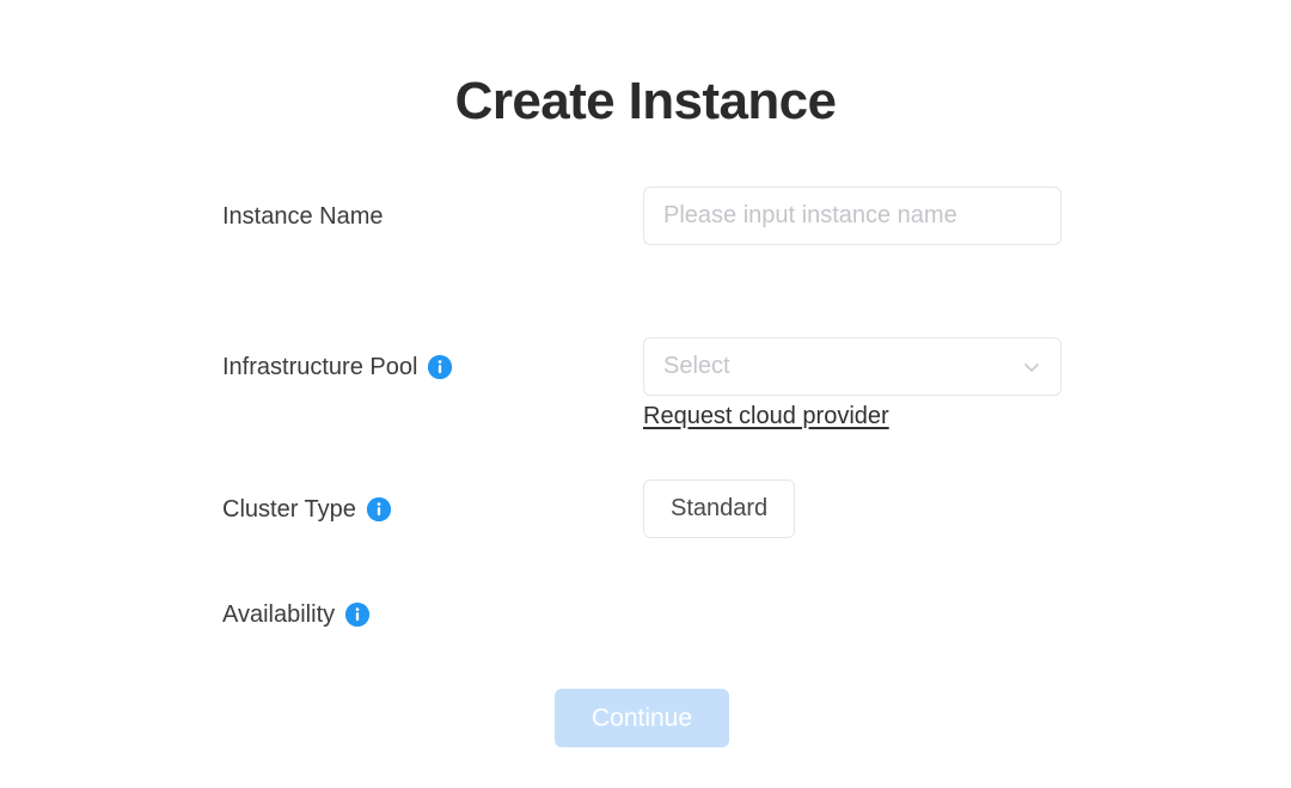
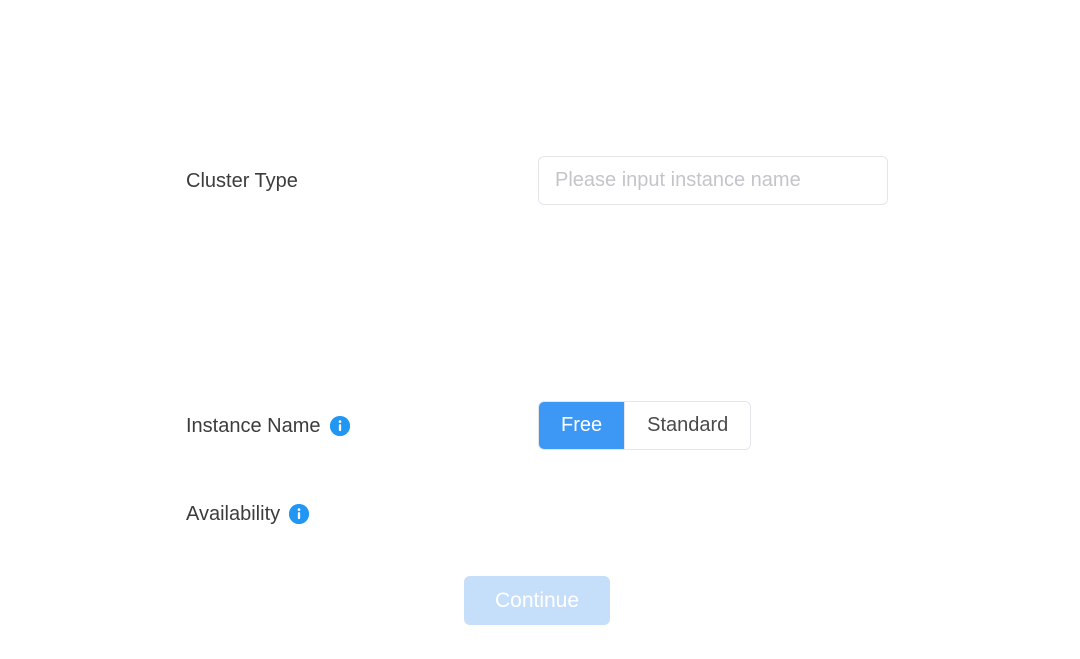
- Create Instance
- Instance Name
+ Cluster Type
  Please input instance name
- Infrastructure Pool
- Select
- Request cloud provider
- Cluster Type
+ Instance Name
+ Free
  Standard
  Availability
  Continue
